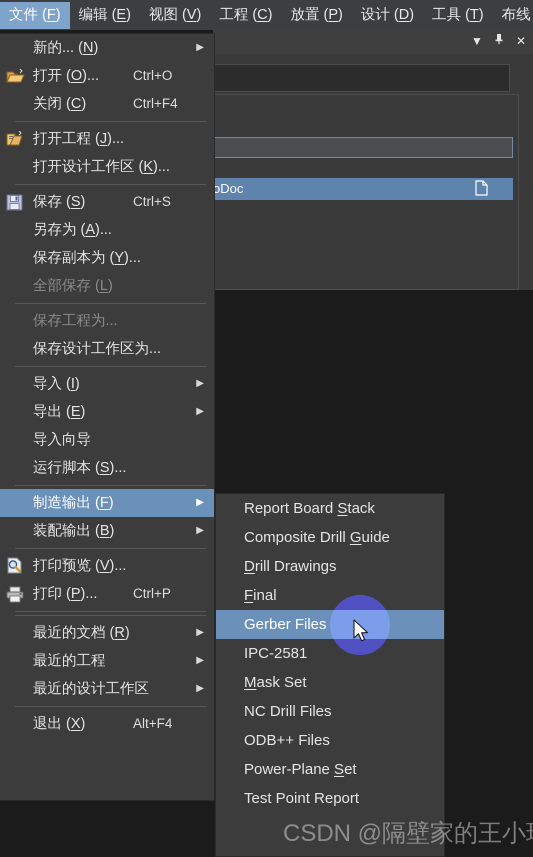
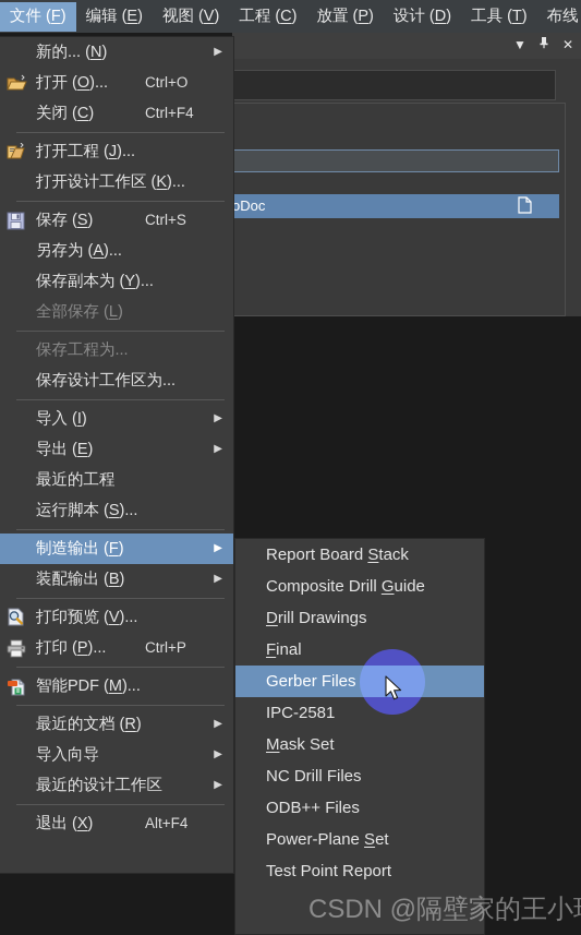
  ▼
  ✕
  oDoc
  文件 (F)
  编辑 (E)
  视图 (V)
  工程 (C)
  放置 (P)
  设计 (D)
  工具 (T)
  新的... (N)
  ▶
  打开 (O)...
  Ctrl+O
  关闭 (C)
  Ctrl+F4
  打开工程 (J)...
  打开设计工作区 (K)...
  保存 (S)
  Ctrl+S
  另存为 (A)...
  保存副本为 (Y)...
  全部保存 (L)
  保存工程为...
  保存设计工作区为...
  导入 (I)
  ▶
  导出 (E)
  ▶
- 导入向导
+ 最近的工程
  运行脚本 (S)...
  制造输出 (F)
  ▶
  装配输出 (B)
  ▶
  打印预览 (V)...
  打印 (P)...
  Ctrl+P
+ 智能PDF (M)...
  最近的文档 (R)
  ▶
- 最近的工程
+ 导入向导
  ▶
  最近的设计工作区
  ▶
  退出 (X)
  Alt+F4
  Report Board Stack
  Composite Drill Guide
  Drill Drawings
  Final
  Gerber Files
  IPC-2581
  Mask Set
  NC Drill Files
  ODB++ Files
  Power-Plane Set
  Test Point Report
  CSDN @隔壁家的王小
